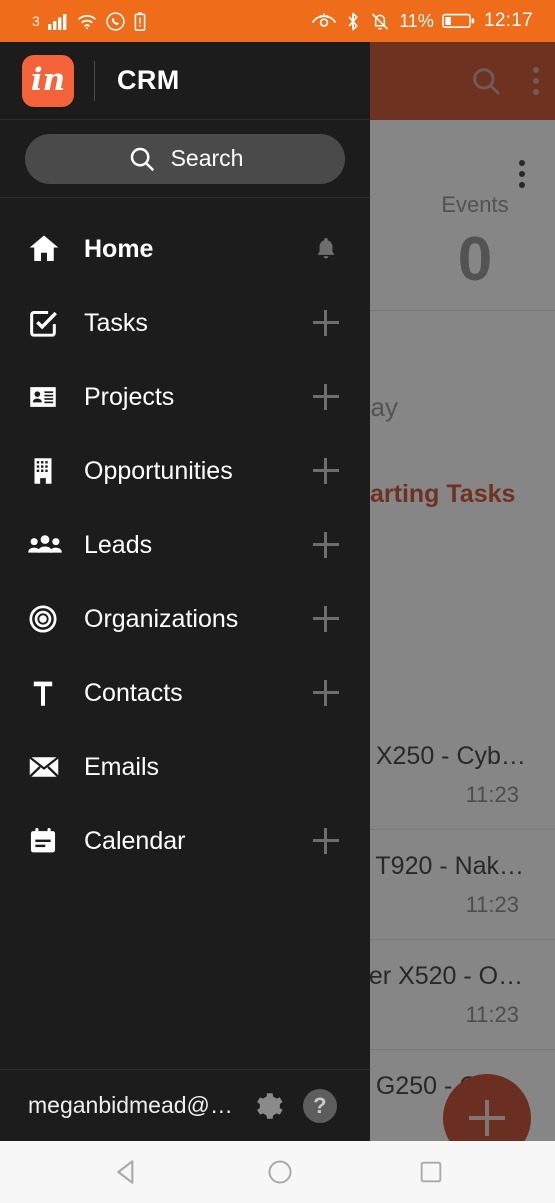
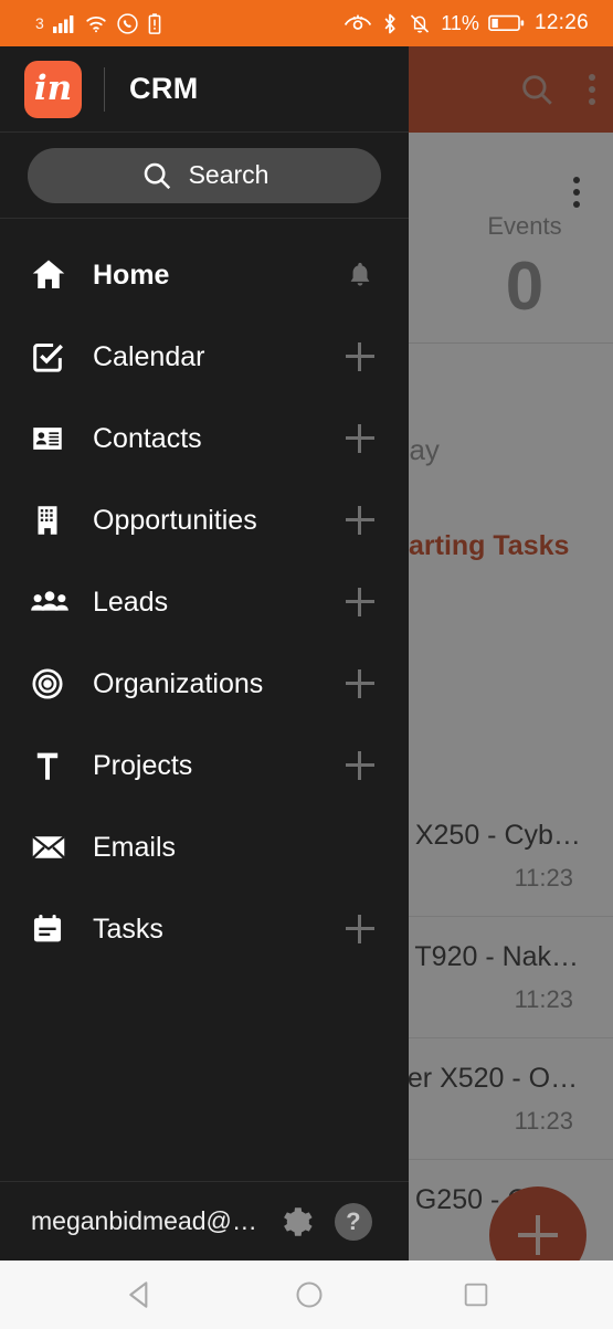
  Events
  0
  arting Tasks
  X250 - Cyb…
  11:23
  T920 - Nak…
  11:23
  er X520 - O…
  11:23
  in
  CRM
  Search
  Home
- Tasks
+ Calendar
- Projects
+ Contacts
  Opportunities
  Leads
  Organizations
- Contacts
+ Projects
  Emails
- Calendar
+ Tasks
  meganbidmead@…
  ?
  3
  11%
- 12:17
+ 12:26
